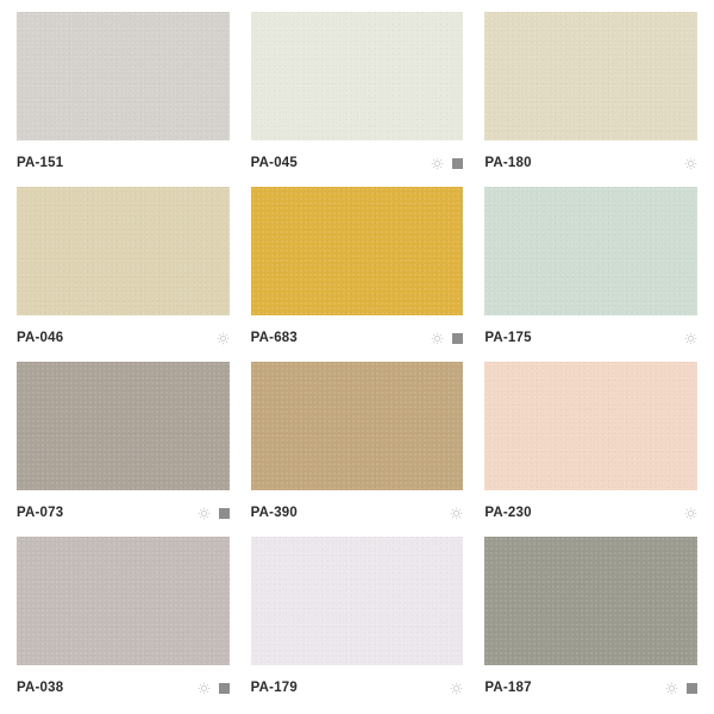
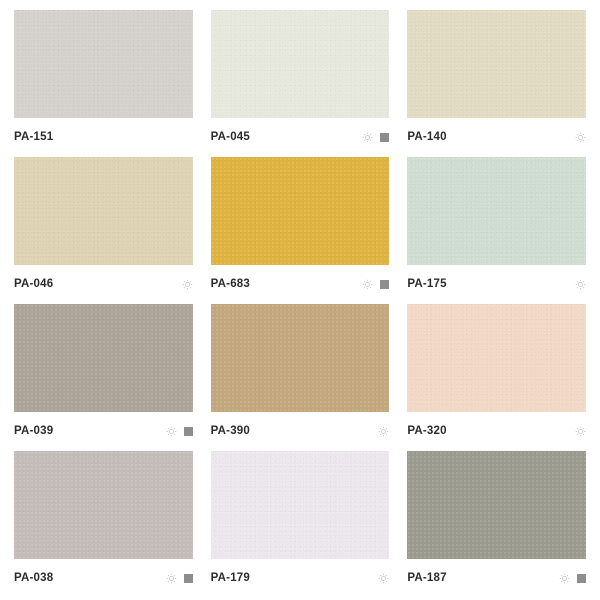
  PA-151
  PA-045
- PA-180
+ PA-140
  PA-046
  PA-683
  PA-175
- PA-073
+ PA-039
  PA-390
- PA-230
+ PA-320
  PA-038
  PA-179
  PA-187
